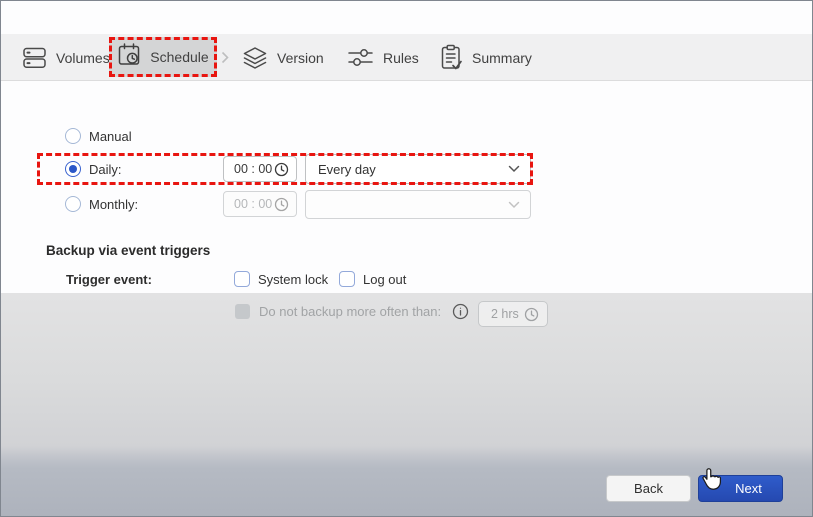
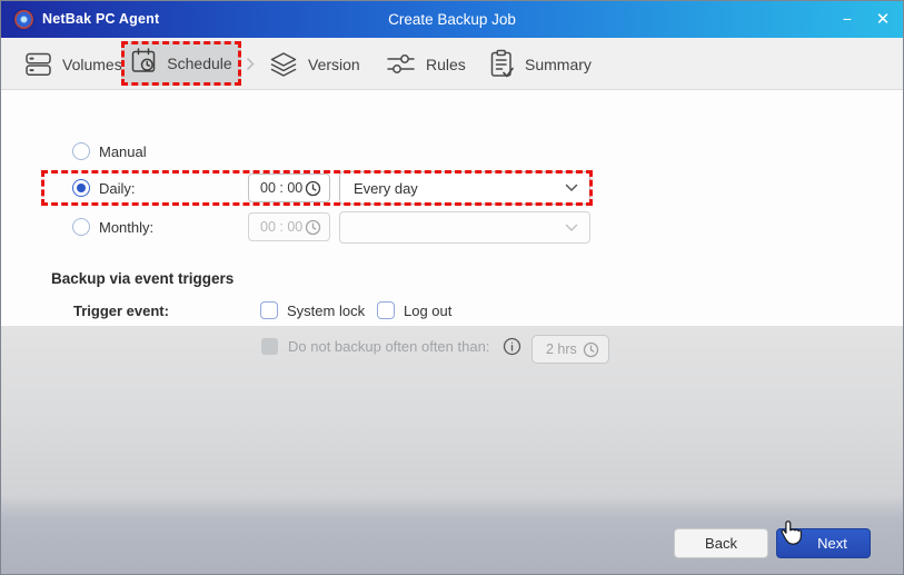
+ NetBak PC Agent
+ Create Backup Job
+ −
+ ✕
  Volumes
  Schedule
  Version
  Rules
  Summary
  Manual
  Daily:
  00 : 00
  Every day
  Monthly:
  00 : 00
  Backup via event triggers
  Trigger event:
  System lock
  Log out
- Do not backup more often than:
+ Do not backup often often than:
  2 hrs
  Back
  Next
